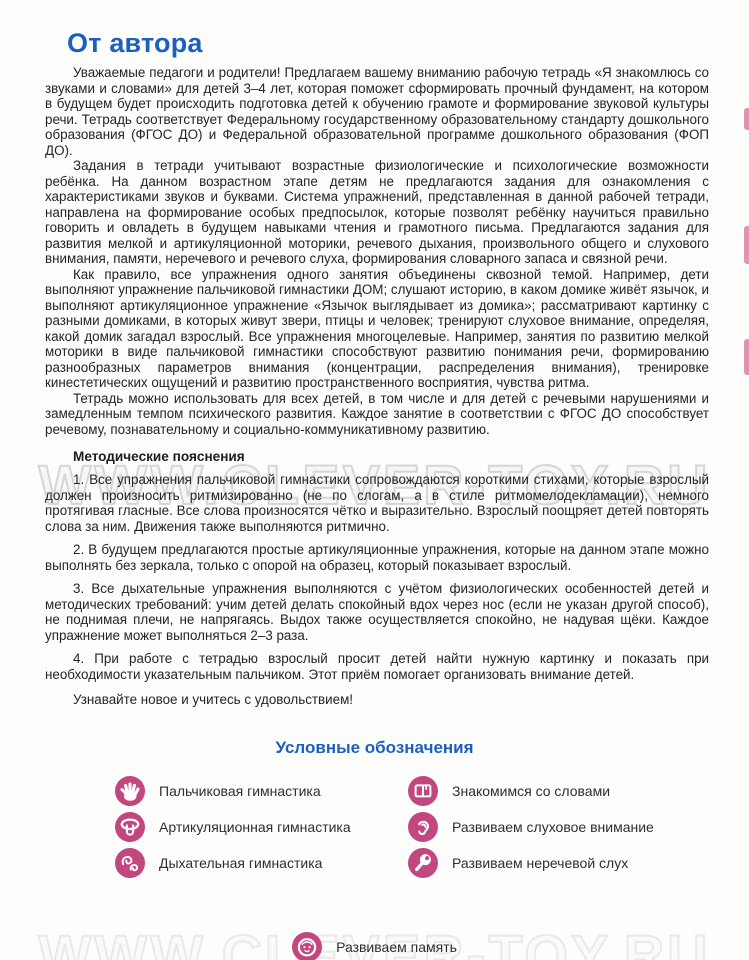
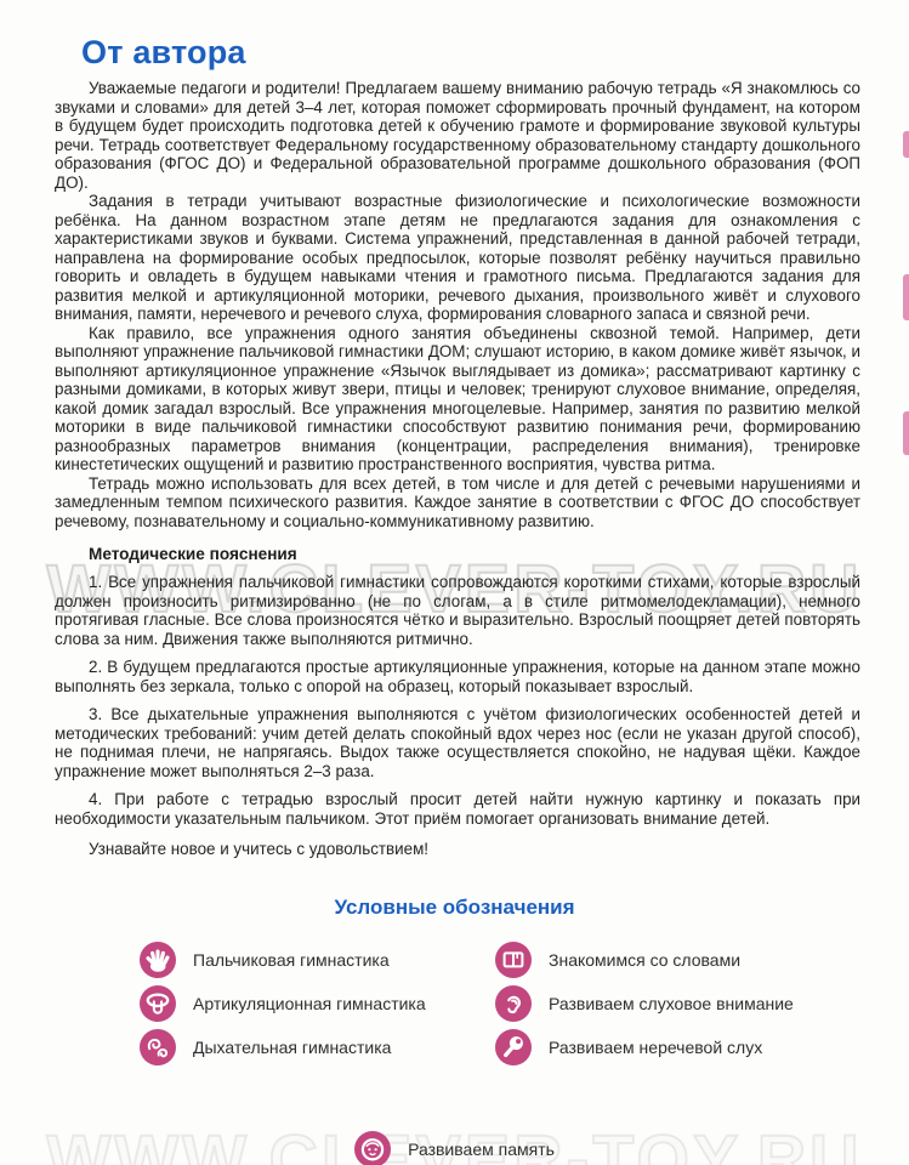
  WWW.CLEVER-TOY.RU
  WWW.CLEVER-TOY.RU
  От автора
  Уважаемые педагоги и родители! Предлагаем вашему вниманию рабочую тетрадь «Я знакомлюсь со звуками и словами» для детей 3–4 лет, которая поможет сформировать прочный фундамент, на котором в будущем будет происходить подготовка детей к обучению грамоте и формирование звуковой культуры речи. Тетрадь соответствует Федеральному государственному образовательному стандарту дошкольного образования (ФГОС ДО) и Федеральной образовательной программе дошкольного образования (ФОП ДО).
- Задания в тетради учитывают возрастные физиологические и психологические возможности ребёнка. На данном возрастном этапе детям не предлагаются задания для ознакомления с характеристиками звуков и буквами. Система упражнений, представленная в данной рабочей тетради, направлена на формирование особых предпосылок, которые позволят ребёнку научиться правильно говорить и овладеть в будущем навыками чтения и грамотного письма. Предлагаются задания для развития мелкой и артикуляционной моторики, речевого дыхания, произвольного общего и слухового внимания, памяти, неречевого и речевого слуха, формирования словарного запаса и связной речи.
+ Задания в тетради учитывают возрастные физиологические и психологические возможности ребёнка. На данном возрастном этапе детям не предлагаются задания для ознакомления с характеристиками звуков и буквами. Система упражнений, представленная в данной рабочей тетради, направлена на формирование особых предпосылок, которые позволят ребёнку научиться правильно говорить и овладеть в будущем навыками чтения и грамотного письма. Предлагаются задания для развития мелкой и артикуляционной моторики, речевого дыхания, произвольного живёт и слухового внимания, памяти, неречевого и речевого слуха, формирования словарного запаса и связной речи.
  Как правило, все упражнения одного занятия объединены сквозной темой. Например, дети выполняют упражнение пальчиковой гимнастики ДОМ; слушают историю, в каком домике живёт язычок, и выполняют артикуляционное упражнение «Язычок выглядывает из домика»; рассматривают картинку с разными домиками, в которых живут звери, птицы и человек; тренируют слуховое внимание, определяя, какой домик загадал взрослый. Все упражнения многоцелевые. Например, занятия по развитию мелкой моторики в виде пальчиковой гимнастики способствуют развитию понимания речи, формированию разнообразных параметров внимания (концентрации, распределения внимания), тренировке кинестетических ощущений и развитию пространственного восприятия, чувства ритма.
  Тетрадь можно использовать для всех детей, в том числе и для детей с речевыми нарушениями и замедленным темпом психического развития. Каждое занятие в соответствии с ФГОС ДО способствует речевому, познавательному и социально-коммуникативному развитию.
  Методические пояснения
  1. Все упражнения пальчиковой гимнастики сопровождаются короткими стихами, которые взрослый должен произносить ритмизированно (не по слогам, а в стиле ритмомелодекламации), немного протягивая гласные. Все слова произносятся чётко и выразительно. Взрослый поощряет детей повторять слова за ним. Движения также выполняются ритмично.
  2. В будущем предлагаются простые артикуляционные упражнения, которые на данном этапе можно выполнять без зеркала, только с опорой на образец, который показывает взрослый.
  3. Все дыхательные упражнения выполняются с учётом физиологических особенностей детей и методических требований: учим детей делать спокойный вдох через нос (если не указан другой способ), не поднимая плечи, не напрягаясь. Выдох также осуществляется спокойно, не надувая щёки. Каждое упражнение может выполняться 2–3 раза.
  4. При работе с тетрадью взрослый просит детей найти нужную картинку и показать при необходимости указательным пальчиком. Этот приём помогает организовать внимание детей.
  Узнавайте новое и учитесь с удовольствием!
  Условные обозначения
  Пальчиковая гимнастика
  Артикуляционная гимнастика
  Дыхательная гимнастика
  Знакомимся со словами
  Развиваем слуховое внимание
  Развиваем неречевой слух
  Развиваем память
